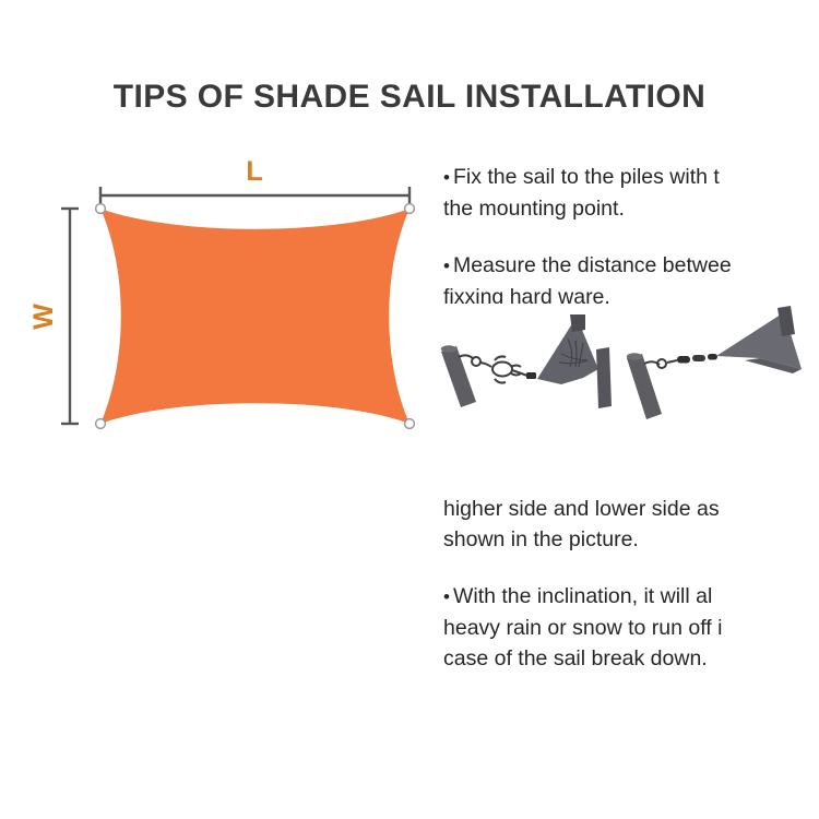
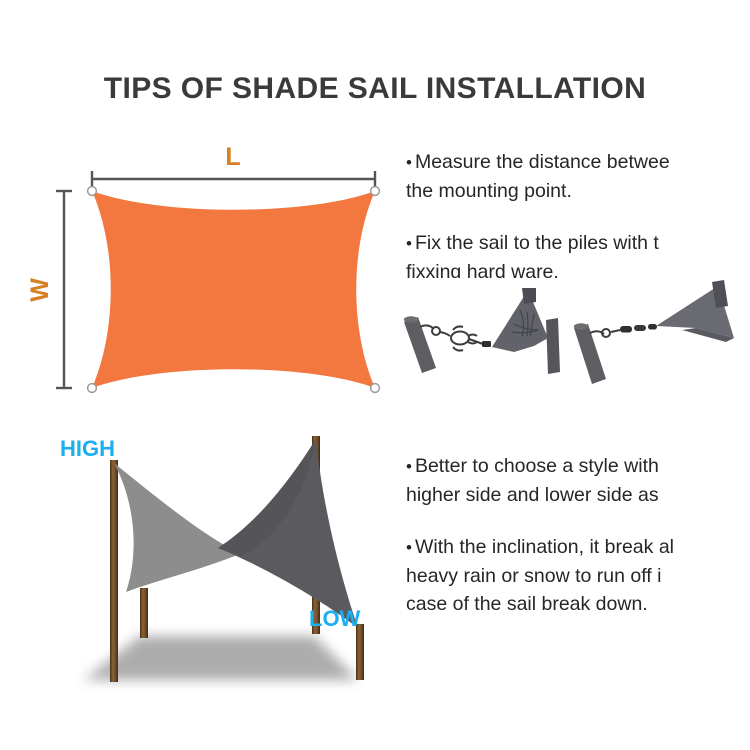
  TIPS OF SHADE SAIL INSTALLATION
  L
- • Fix the sail to the piles with t
+ • Measure the distance betwee
  the mounting point.
- • Measure the distance betwee
+ • Fix the sail to the piles with t
  fixxing hard ware.
+ HIGH
+ LOW
+ • Better to choose a style with
  higher side and lower side as
- shown in the picture.
- • With the inclination, it will al
+ • With the inclination, it break al
  heavy rain or snow to run off i
  case of the sail break down.
